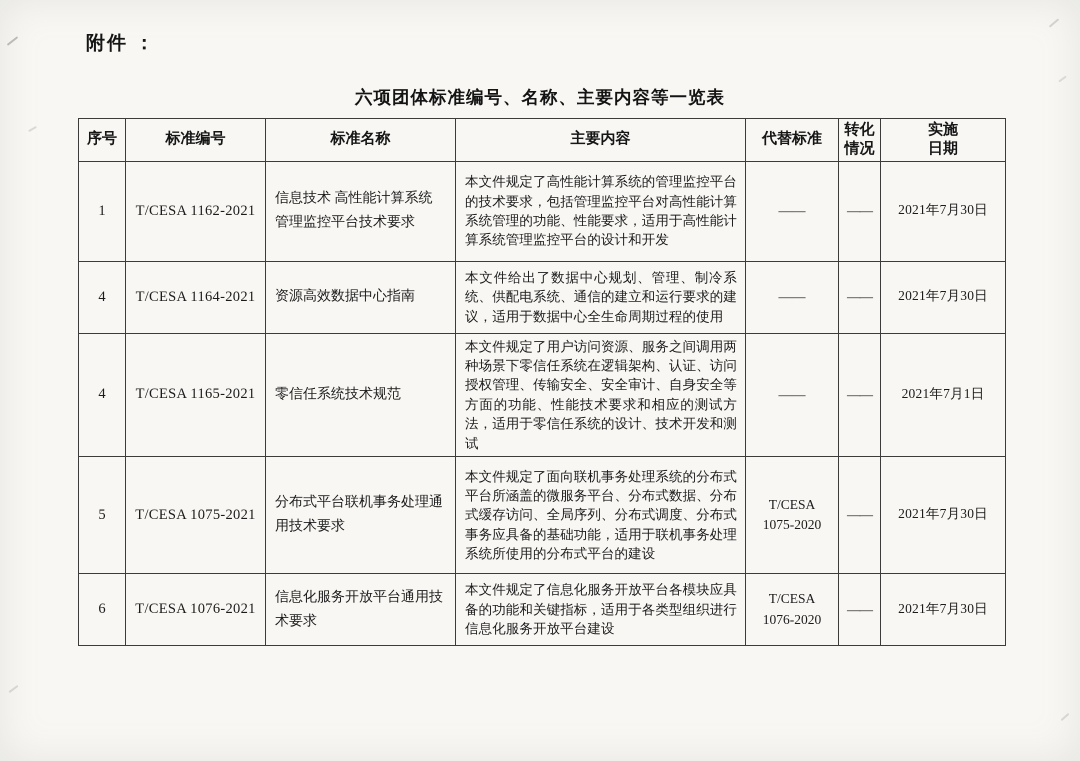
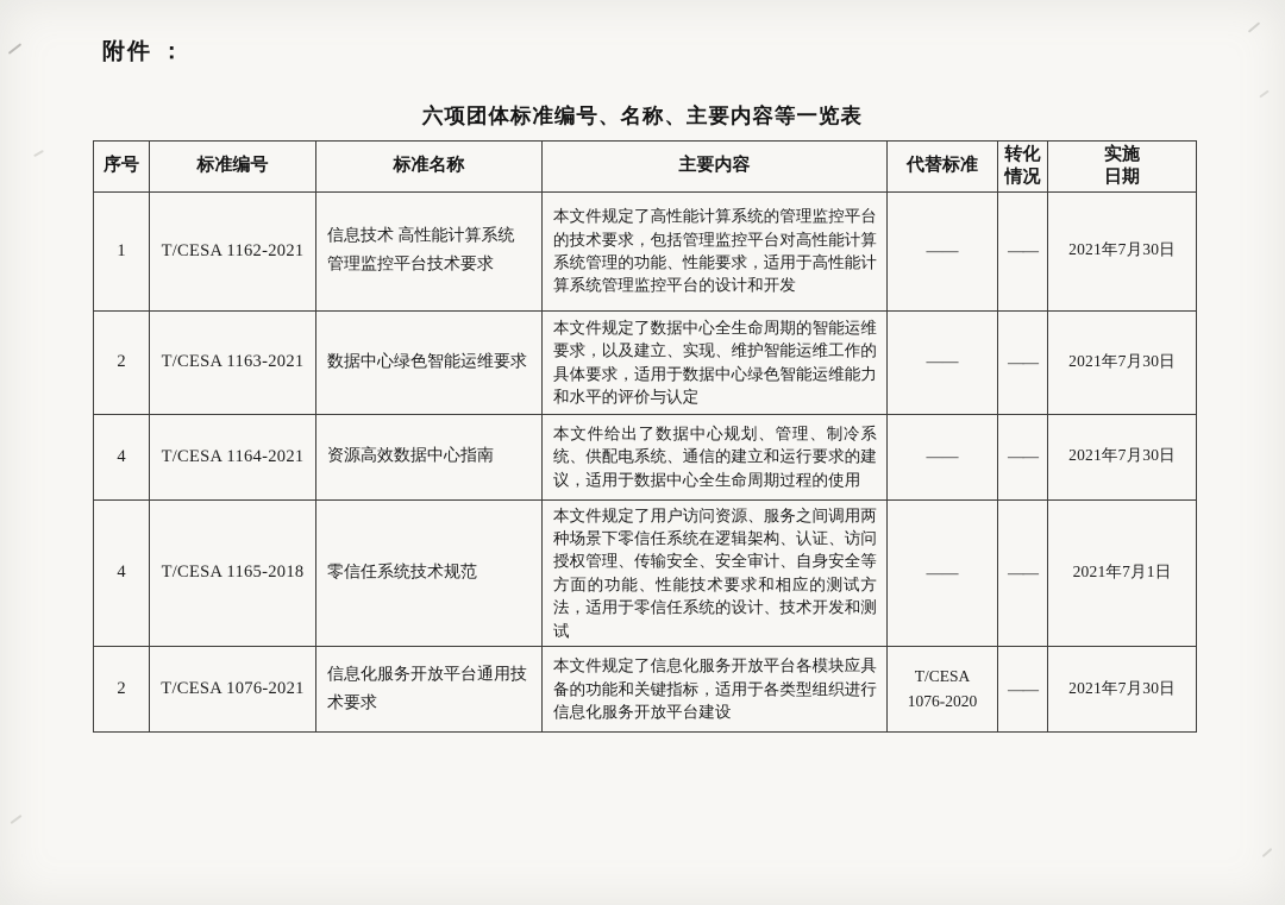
  附件 ：
  六项团体标准编号、名称、主要内容等一览表
  序号	标准编号	标准名称	主要内容	代替标准	转化 情况	实施 日期
  1	T/CESA 1162-2021	信息技术 高性能计算系统管理监控平台技术要求	本文件规定了高性能计算系统的管理监控平台的技术要求，包括管理监控平台对高性能计算系统管理的功能、性能要求，适用于高性能计算系统管理监控平台的设计和开发	——	——	2021年7月30日
+ 2	T/CESA 1163-2021	数据中心绿色智能运维要求	本文件规定了数据中心全生命周期的智能运维要求，以及建立、实现、维护智能运维工作的具体要求，适用于数据中心绿色智能运维能力和水平的评价与认定	——	——	2021年7月30日
  4	T/CESA 1164-2021	资源高效数据中心指南	本文件给出了数据中心规划、管理、制冷系统、供配电系统、通信的建立和运行要求的建议，适用于数据中心全生命周期过程的使用	——	——	2021年7月30日
- 4	T/CESA 1165-2021	零信任系统技术规范	本文件规定了用户访问资源、服务之间调用两种场景下零信任系统在逻辑架构、认证、访问授权管理、传输安全、安全审计、自身安全等方面的功能、性能技术要求和相应的测试方法，适用于零信任系统的设计、技术开发和测试	——	——	2021年7月1日
+ 4	T/CESA 1165-2018	零信任系统技术规范	本文件规定了用户访问资源、服务之间调用两种场景下零信任系统在逻辑架构、认证、访问授权管理、传输安全、安全审计、自身安全等方面的功能、性能技术要求和相应的测试方法，适用于零信任系统的设计、技术开发和测试	——	——	2021年7月1日
- 5	T/CESA 1075-2021	分布式平台联机事务处理通用技术要求	本文件规定了面向联机事务处理系统的分布式平台所涵盖的微服务平台、分布式数据、分布式缓存访问、全局序列、分布式调度、分布式事务应具备的基础功能，适用于联机事务处理系统所使用的分布式平台的建设	T/CESA 1075-2020	——	2021年7月30日
- 6	T/CESA 1076-2021	信息化服务开放平台通用技术要求	本文件规定了信息化服务开放平台各模块应具备的功能和关键指标，适用于各类型组织进行信息化服务开放平台建设	T/CESA 1076-2020	——	2021年7月30日
+ 2	T/CESA 1076-2021	信息化服务开放平台通用技术要求	本文件规定了信息化服务开放平台各模块应具备的功能和关键指标，适用于各类型组织进行信息化服务开放平台建设	T/CESA 1076-2020	——	2021年7月30日
